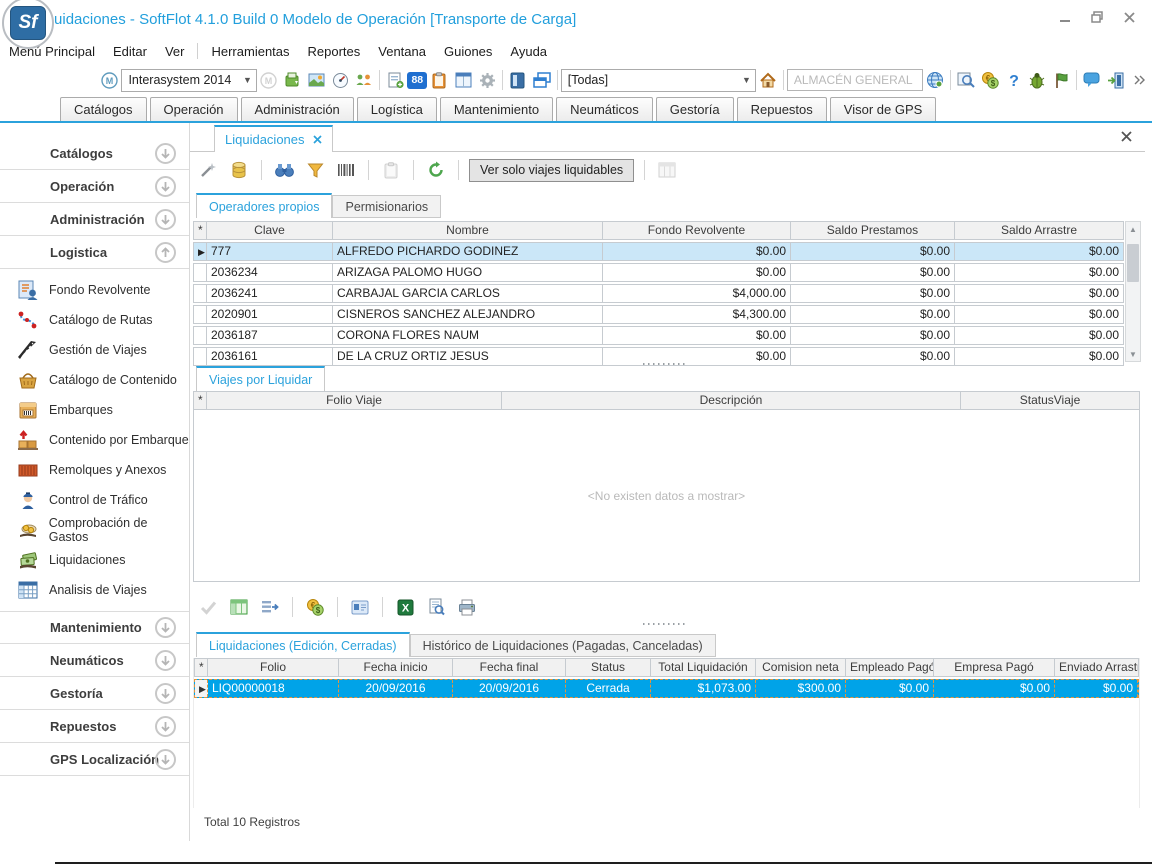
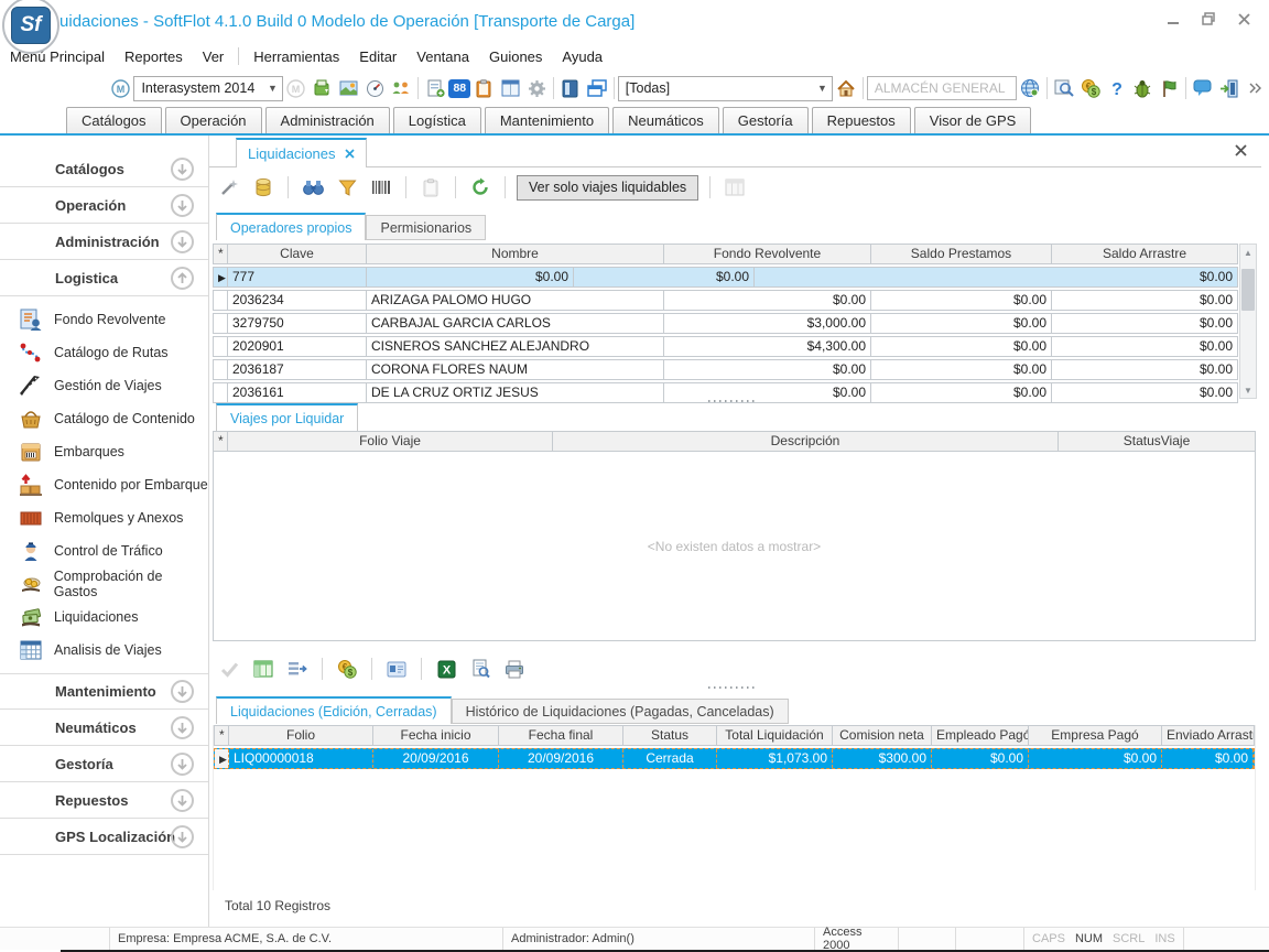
  uidaciones - SoftFlot 4.1.0 Build 0 Modelo de Operación [Transporte de Carga]
  Menú Principal
- Editar
+ Reportes
  Ver
  Herramientas
- Reportes
+ Editar
  Ventana
  Guiones
  Ayuda
  Sf
  M
  Interasystem 2014
  ▼
  M
  88
  [Todas]
  ▼
  ALMACÉN GENERAL
  €
  $
  ?
  Catálogos
  Operación
  Administración
  Logística
  Mantenimiento
  Neumáticos
  Gestoría
  Repuestos
  Visor de GPS
  Catálogos
  Operación
  Administración
  Logistica
  Fondo Revolvente
  Catálogo de Rutas
  Gestión de Viajes
  Catálogo de Contenido
  Embarques
  Contenido por Embarque
  Remolques y Anexos
  Control de Tráfico
  Comprobación de Gastos
  Liquidaciones
  Analisis de Viajes
  Mantenimiento
  Neumáticos
  Gestoría
  Repuestos
  GPS Localización
  Liquidaciones
  Ver solo viajes liquidables
  Operadores propios
  Permisionarios
  *
  Clave
  Nombre
  Fondo Revolvente
  Saldo Prestamos
  Saldo Arrastre
  ▶
  777
- ALFREDO PICHARDO GODINEZ
  $0.00
  $0.00
  $0.00
  2036234
  ARIZAGA PALOMO HUGO
  $0.00
  $0.00
  $0.00
- 2036241
+ 3279750
  CARBAJAL GARCIA CARLOS
- $4,000.00
+ $3,000.00
  $0.00
  $0.00
  2020901
  CISNEROS SANCHEZ ALEJANDRO
  $4,300.00
  $0.00
  $0.00
  2036187
  CORONA FLORES NAUM
  $0.00
  $0.00
  $0.00
  2036161
  DE LA CRUZ ORTIZ JESUS
  $0.00
  $0.00
  $0.00
  ▲
  ▼
  Viajes por Liquidar
  *
  Folio Viaje
  Descripción
  StatusViaje
  <No existen datos a mostrar>
  €
  $
  X
  Liquidaciones (Edición, Cerradas)
  Histórico de Liquidaciones (Pagadas, Canceladas)
  *
  Folio
  Fecha inicio
  Fecha final
  Status
  Total Liquidación
  Comision neta
  Empleado Pagó
  Empresa Pagó
  Enviado Arrast
  ▶
  LIQ00000018
  20/09/2016
  20/09/2016
  Cerrada
  $1,073.00
  $300.00
  $0.00
  $0.00
  $0.00
  Total 10 Registros
+ Empresa: Empresa ACME, S.A. de C.V.
+ Administrador: Admin()
+ Access 2000
+ CAPS
+ NUM
+ SCRL
+ INS
